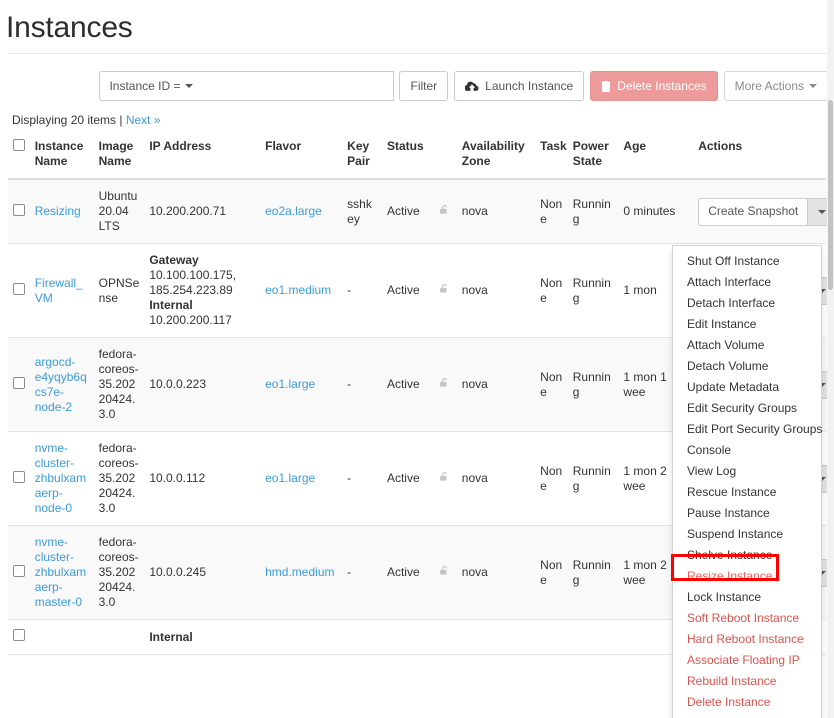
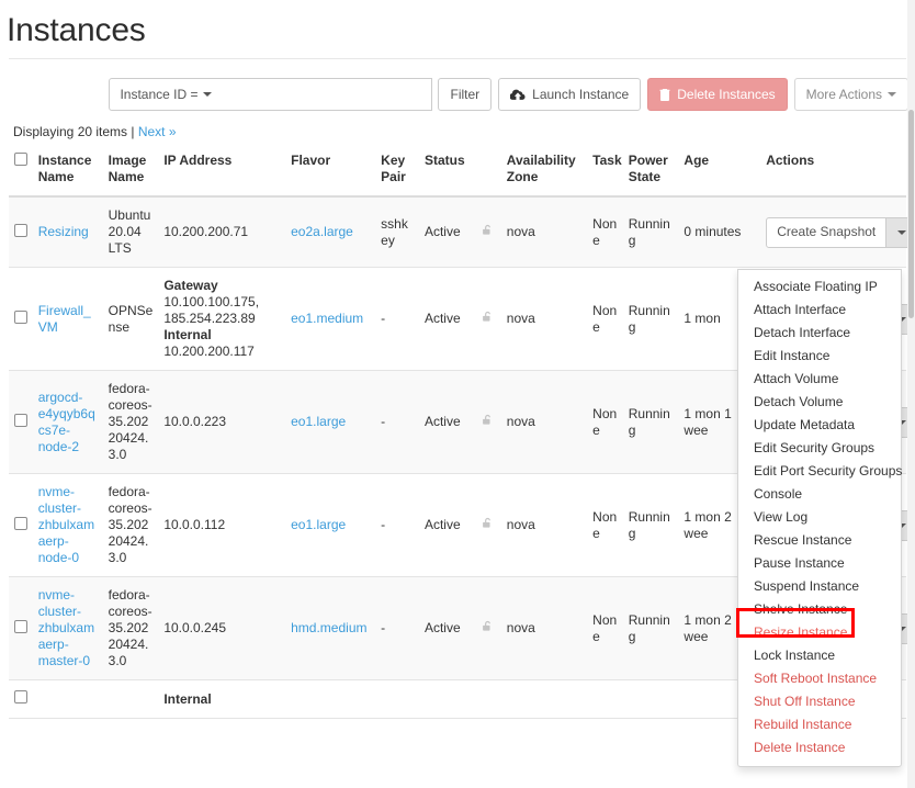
  Instances
  Instance ID =
  Filter
  Launch Instance
  Delete Instances
  More Actions
  Displaying 20 items | Next »
  	Instance Name	Image Name	IP Address	Flavor	Key Pair	Status		Availability Zone	Task	Power State	Age	Actions
  	Resizing	Ubuntu 20.04 LTS	10.200.200.71	eo2a.large	sshkey	Active		nova	None	Running	0 minutes	Create Snapshot
  	Firewall_VM	OPNSense	Gateway10.100.100.175, 185.254.223.89Internal10.200.200.117	eo1.medium	-	Active		nova	None	Running	1 mon
  	argocd-e4yqyb6qcs7e-node-2	fedora-coreos-35.20220424.3.0	10.0.0.223	eo1.large	-	Active		nova	None	Running	1 mon 1 wee
  	nvme-cluster-zhbulxamaerp-node-0	fedora-coreos-35.20220424.3.0	10.0.0.112	eo1.large	-	Active		nova	None	Running	1 mon 2 wee
  	nvme-cluster-zhbulxamaerp-master-0	fedora-coreos-35.20220424.3.0	10.0.0.245	hmd.medium	-	Active		nova	None	Running	1 mon 2 wee
  			Internal
- Shut Off Instance
+ Associate Floating IP
  Attach Interface
  Detach Interface
  Edit Instance
  Attach Volume
  Detach Volume
  Update Metadata
  Edit Security Groups
  Edit Port Security Groups
  Console
  View Log
  Rescue Instance
  Pause Instance
  Suspend Instance
  Shelve Instance
  Resize Instance
  Lock Instance
  Soft Reboot Instance
- Hard Reboot Instance
- Associate Floating IP
+ Shut Off Instance
  Rebuild Instance
  Delete Instance
